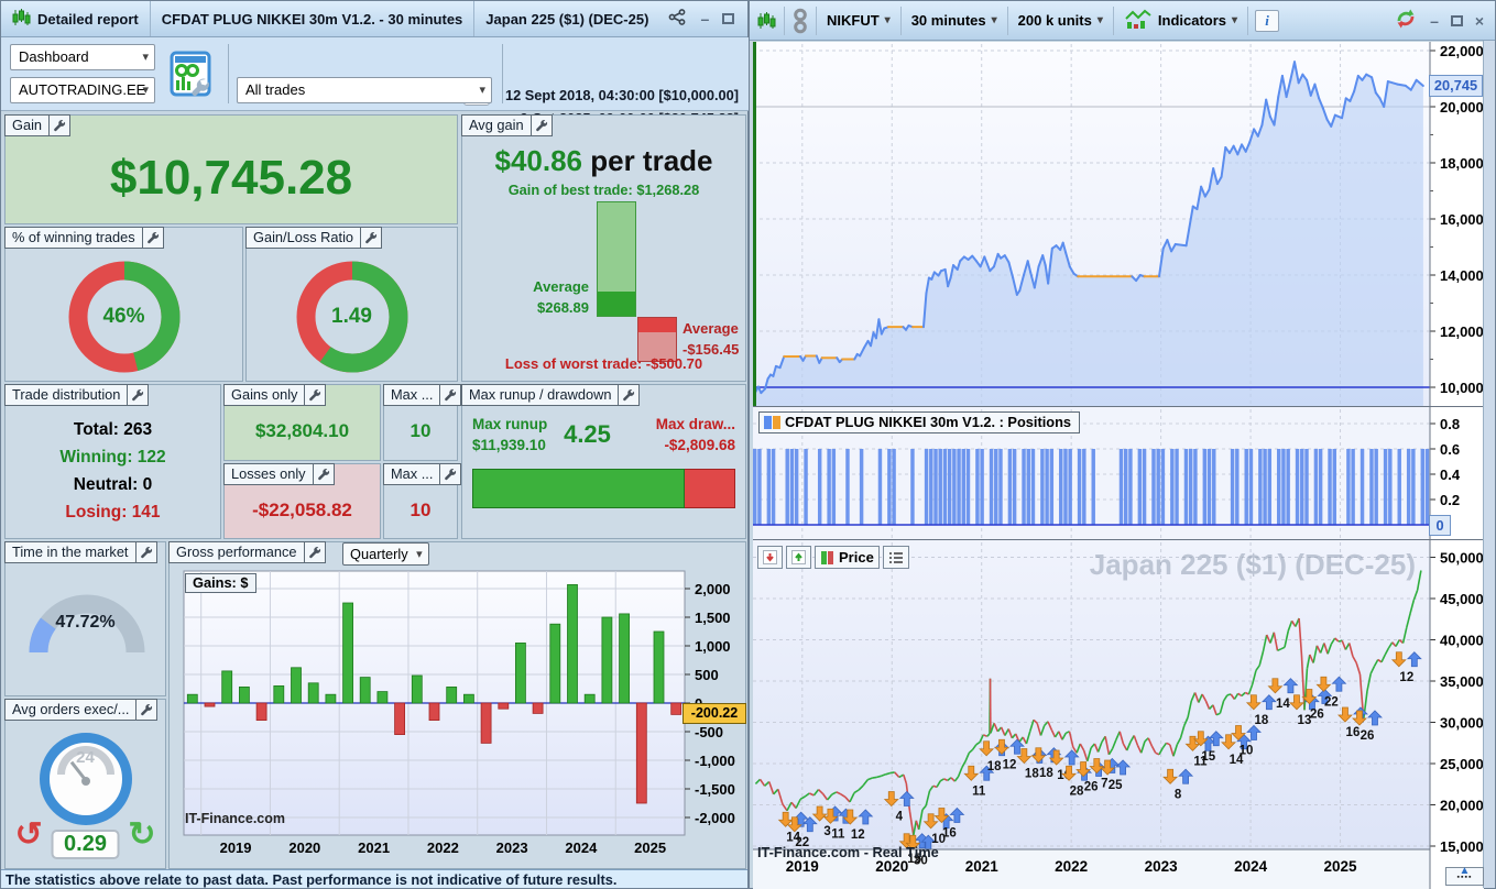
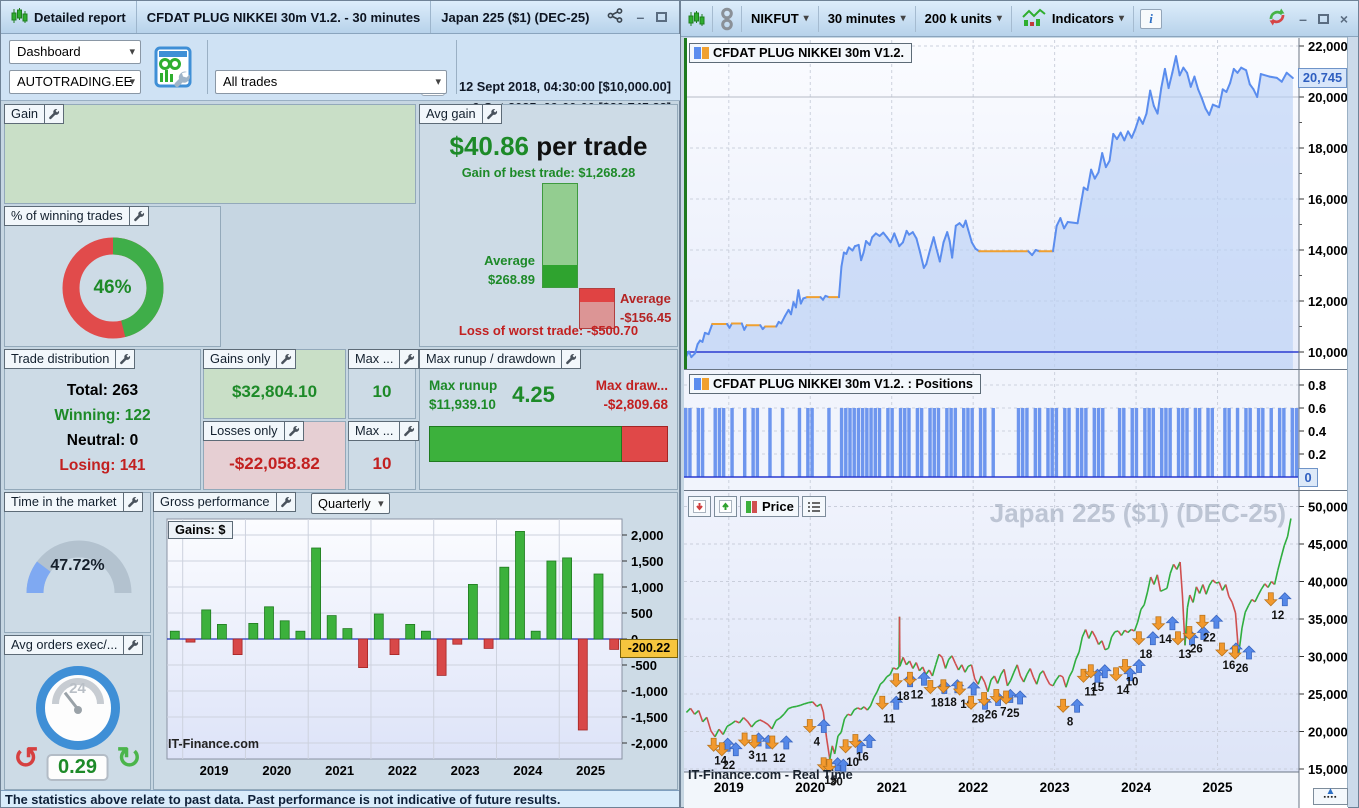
  Detailed report
  CFDAT PLUG NIKKEI 30m V1.2. - 30 minutes
  Japan 225 ($1) (DEC-25)
  –
  Dashboard
  ▾
  AUTOTRADING.EE
  ▾
  All trades
  ▾
  12 Sept 2018, 04:30:00 [$10,000.00]
  Gain
- $10,745.28
  Avg gain
  $40.86 per trade
  Gain of best trade: $1,268.28
  Average
  $268.89
  Average
  -$156.45
  Loss of worst trade: -$500.70
  % of winning trades
  46%
- Gain/Loss Ratio
- 1.49
  Trade distribution
  Total: 263
  Winning: 122
  Neutral: 0
  Losing: 141
  Gains only
  $32,804.10
  Losses only
  -$22,058.82
  Max ...
  10
  Max ...
  10
  Max runup / drawdown
  Max runup
  $11,939.10
  4.25
  Max draw...
  -$2,809.68
  Time in the market
  47.72%
  Avg orders exec/...
  24
  ↺
  ↻
  0.29
  Gross performance
  Quarterly
  ▾
  2,000
  1,500
  1,000
  500
  -500
  -1,000
  -1,500
  -2,000
  2019
  2020
  2021
  2022
  2023
  2024
  2025
  Gains: $
  IT-Finance.com
  -200.22
  The statistics above relate to past data. Past performance is not indicative of future results.
  NIKFUT
  ▾
  30 minutes
  ▾
  200 k units
  ▾
  Indicators
  ▾
  i
  –
  ×
  22,000
  20,000
  18,000
  16,000
  14,000
  12,000
  10,000
  0.8
  0.6
  0.4
  0.2
  2019
  2020
  2021
  2022
  2023
  2024
  2025
  50,000
  45,000
  40,000
  35,000
  30,000
  25,000
  20,000
  15,000
  14
  22
  3
  11
  12
  4
  15
  30
  10
  16
  11
  18
  12
  18
  18
  28
  26
  7
  25
  8
  11
  15
  14
  10
  18
  14
  13
  26
  22
  16
  26
  12
+ CFDAT PLUG NIKKEI 30m V1.2.
  20,745
  CFDAT PLUG NIKKEI 30m V1.2. : Positions
  0
  Price
  Japan 225 ($1) (DEC-25)
  IT-Finance.com - Real Time
  ▲
